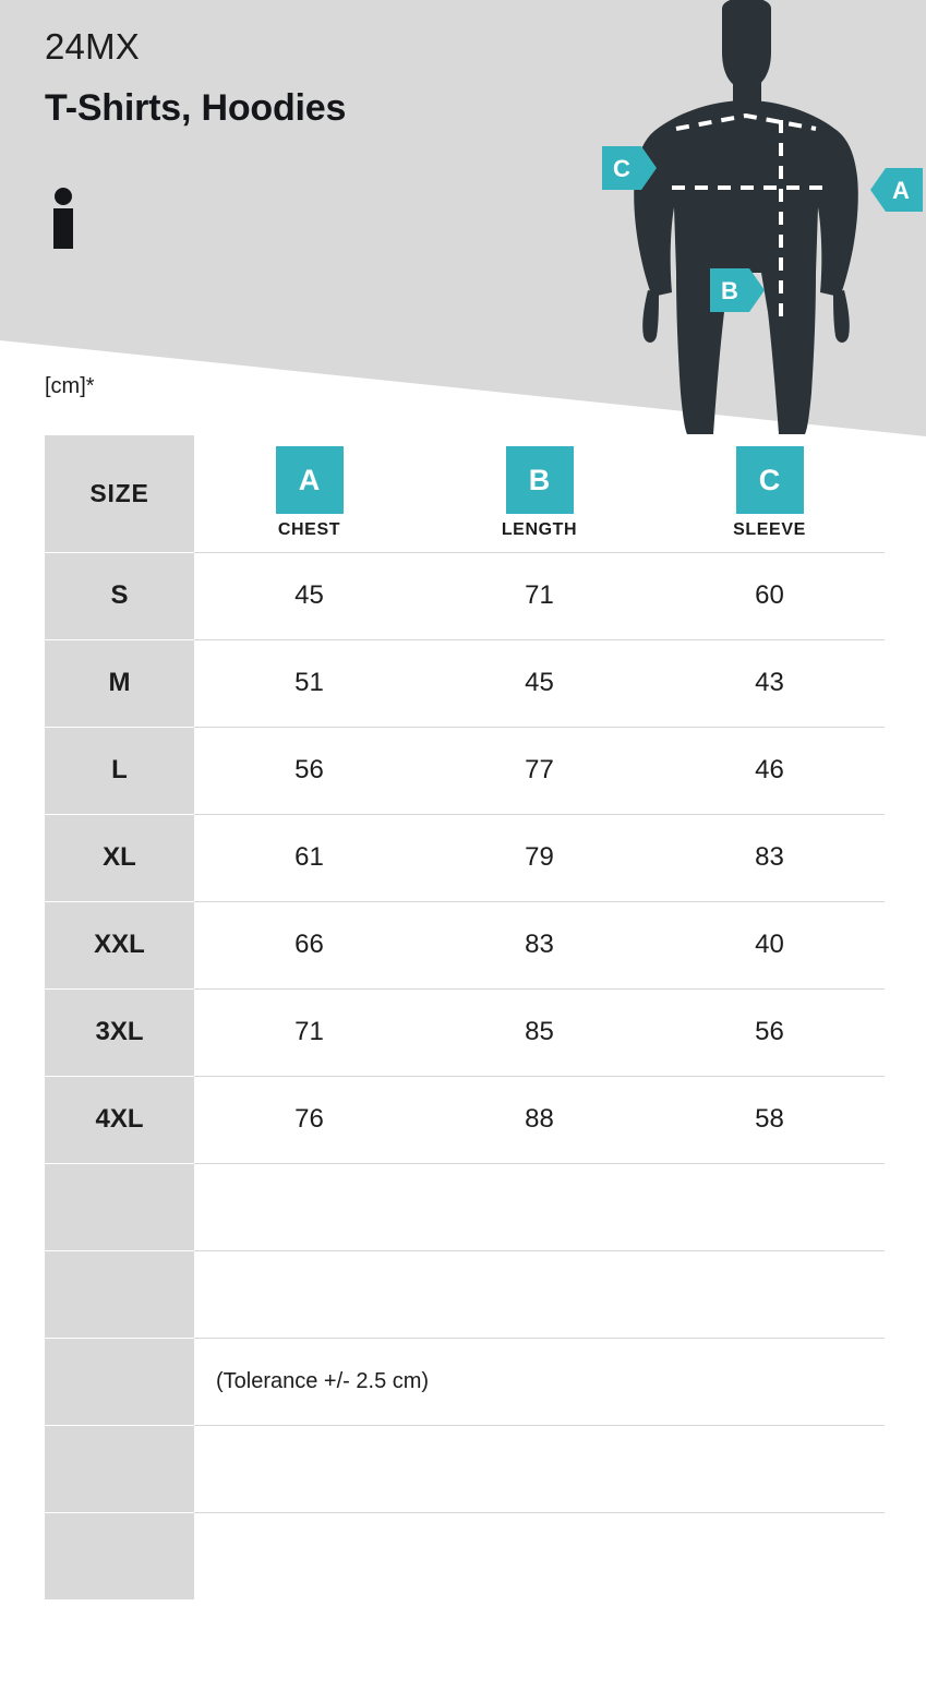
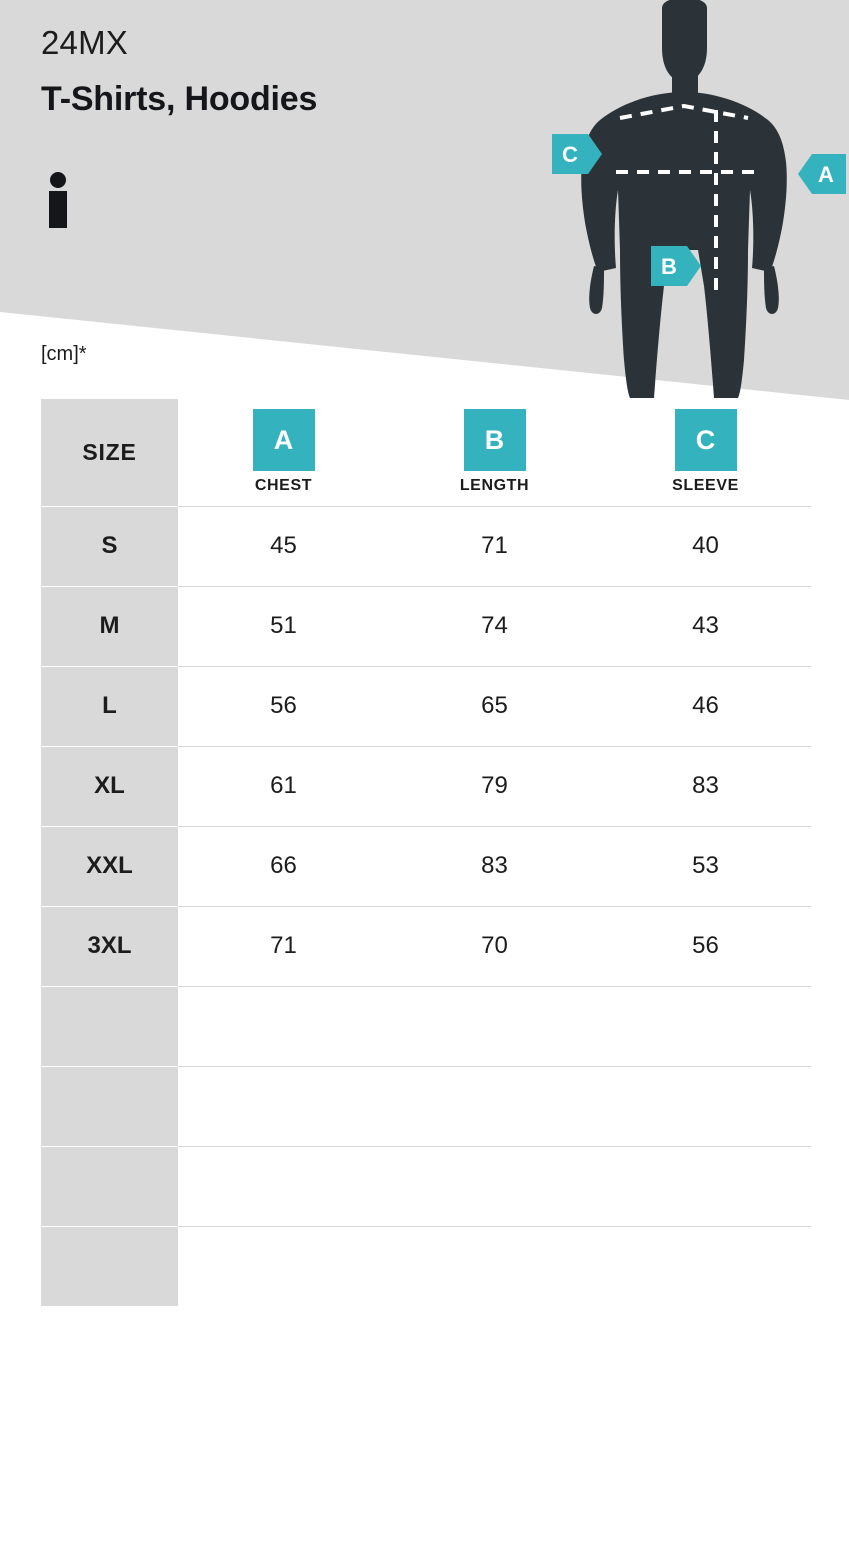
  24MX
  T-Shirts, Hoodies
  C
  A
  B
  [cm]*
  SIZE	A CHEST	B LENGTH	C SLEEVE
- S	45	71	60
+ S	45	71	40
- M	51	45	43
+ M	51	74	43
- L	56	77	46
+ L	56	65	46
  XL	61	79	83
- XXL	66	83	40
+ XXL	66	83	53
- 3XL	71	85	56
+ 3XL	71	70	56
- 4XL	76	88	58
- 	(Tolerance +/- 2.5 cm)
